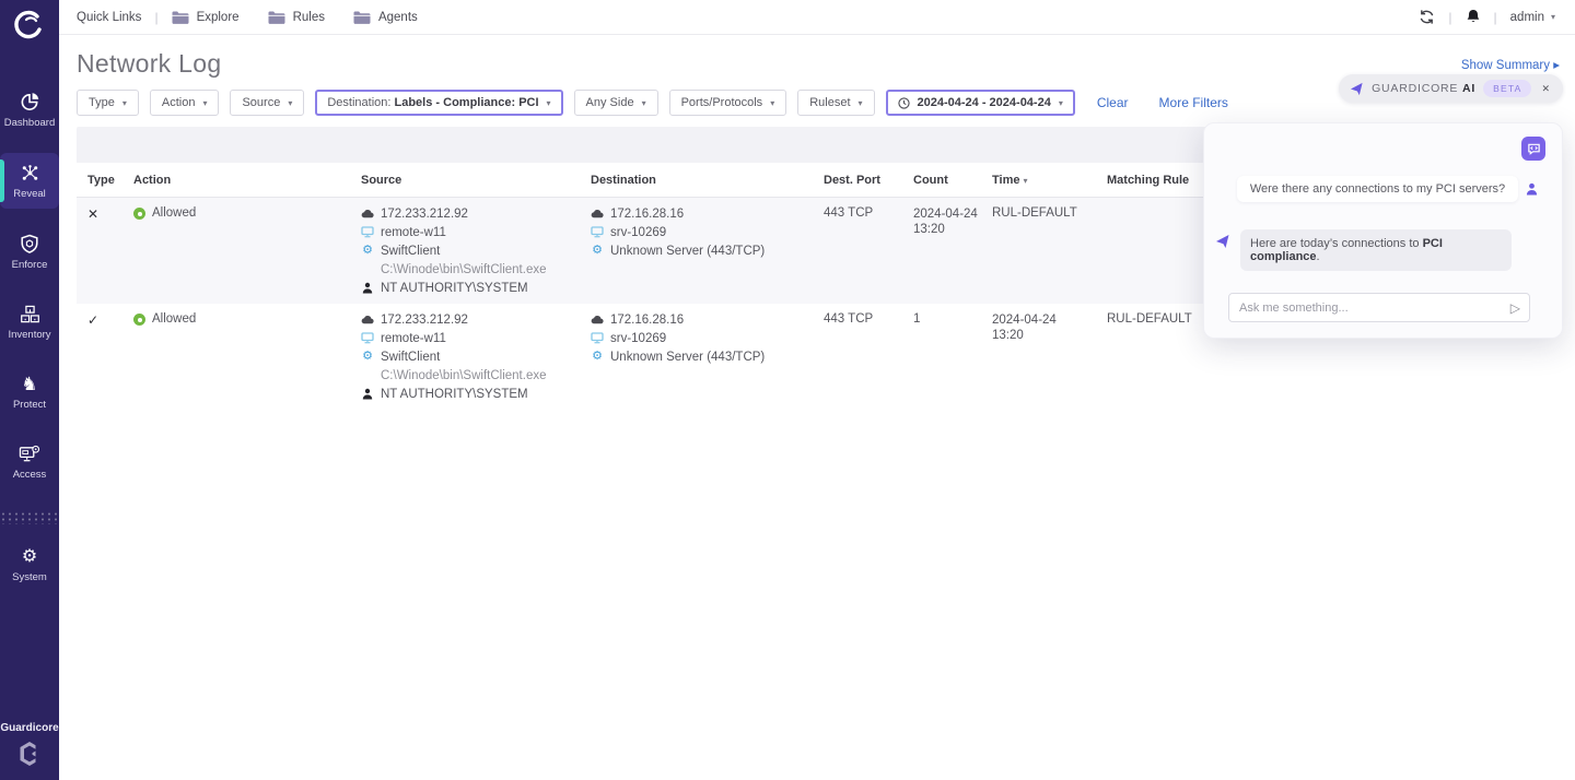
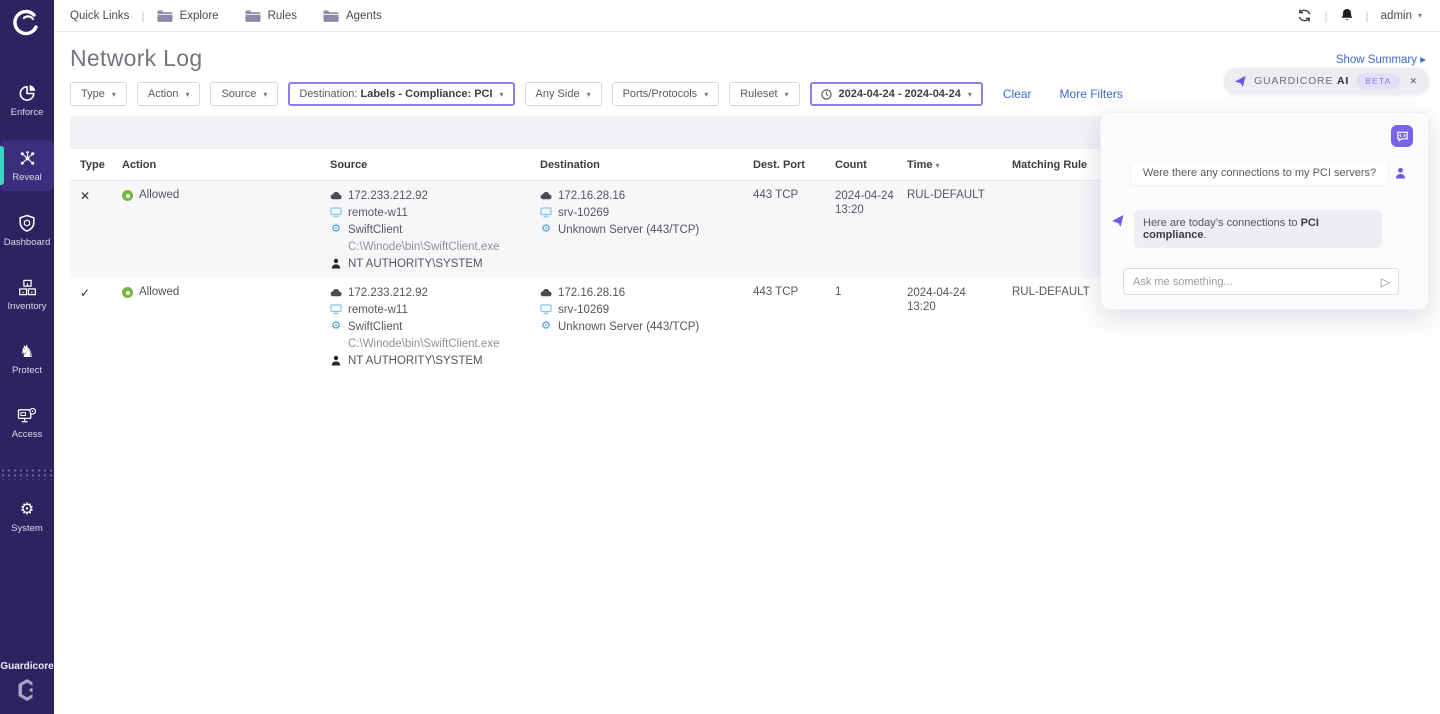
- Dashboard
+ Enforce
  Reveal
- Enforce
+ Dashboard
  Inventory
  ♞
  Protect
  Access
  ⚙
  System
  Guardicore
  Quick Links
  |
  Explore
  Rules
  Agents
  |
  |
  admin
  ▾
  Network Log
  Show Summary ▸
  Type
  ▾
  Action
  ▾
  Source
  ▾
  Destination: Labels - Compliance: PCI
  ▾
  Any Side
  ▾
  Ports/Protocols
  ▾
  Ruleset
  ▾
  2024-04-24 - 2024-04-24
  ▾
  Clear
  More Filters
  Type
  Action
  Source
  Destination
  Dest. Port
  Count
  Time ▾
  Matching Rule
  ✕
  Allowed
  172.233.212.92
  remote-w11
  ⚙
  SwiftClient
  C:\Winode\bin\SwiftClient.exe
  NT AUTHORITY\SYSTEM
  172.16.28.16
  srv-10269
  ⚙
  Unknown Server (443/TCP)
  443 TCP
  2024-04-24
  13:20
  RUL-DEFAULT
  ✓
  Allowed
  172.233.212.92
  remote-w11
  ⚙
  SwiftClient
  C:\Winode\bin\SwiftClient.exe
  NT AUTHORITY\SYSTEM
  172.16.28.16
  srv-10269
  ⚙
  Unknown Server (443/TCP)
  443 TCP
  1
  2024-04-24
  13:20
  RUL-DEFAULT
  GUARDICORE AI
  BETA
  ✕
  Were there any connections to my PCI servers?
  Here are today’s connections to PCI compliance.
  Ask me something...
  ▷
